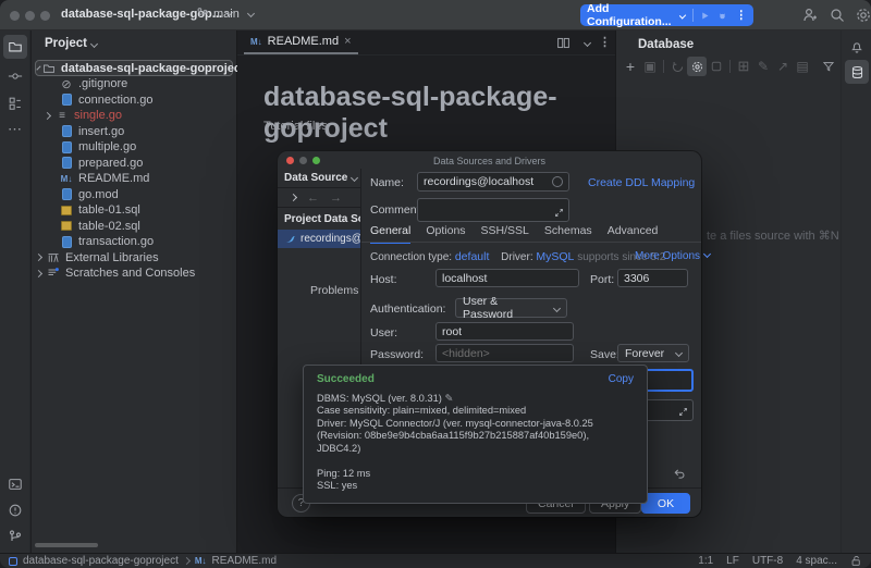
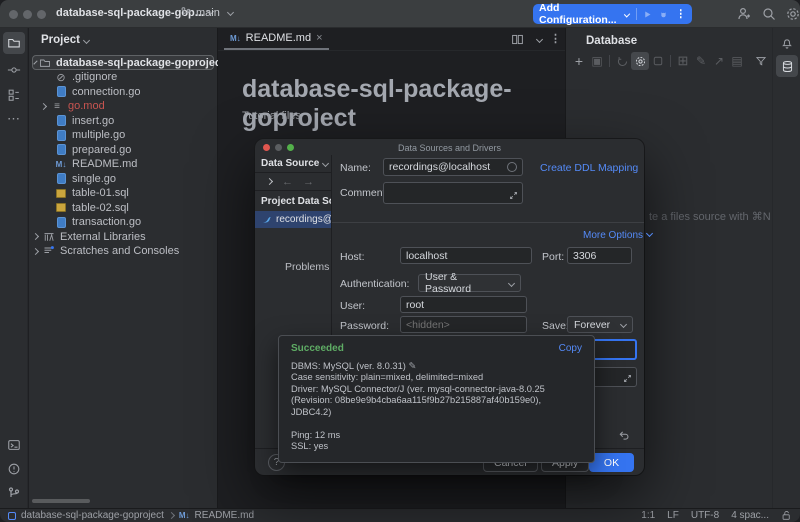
  database-sql-package-gp...
  main
  Add Configuration...
  ⋮
  ⋯
  Project
  database-sql-package-goproje
  ⊘
  .gitignore
  connection.go
  ≡
- single.go
+ go.mod
  insert.go
  multiple.go
  prepared.go
  M↓
  README.md
- go.mod
+ single.go
  table-01.sql
  table-02.sql
  transaction.go
  External Libraries
  Scratches and Consoles
  M↓
  README.md
  ×
  ⋮
  database-sql-package-goproject
  Tutorial files
  Database
  +
  ▣
  ⊞
  ✎
  ↗
  ▤
  te a files source with ⌘N
  database-sql-package-goproject
  M↓
  README.md
  1:1
  LF
  UTF-8
  4 spac...
  Data Sources and Drivers
  Data Source
  ←
  →
  Project Data S
  Problems
  Name:
  recordings@localhost
  Create DDL Mapping
  Commen
- General
- Options
- SSH/SSL
- Schemas
- Advanced
- Connection type: default Driver: MySQL supports since 5.2
  More Options
  Host:
  localhost
  Port:
  3306
  Authentication:
  User & Password
  User:
  root
  Password:
  <hidden>
  Save
  Forever
  ?
  OK
  Succeeded
  Copy
  DBMS: MySQL (ver. 8.0.31) ✎
  Case sensitivity: plain=mixed, delimited=mixed
  Driver: MySQL Connector/J (ver. mysql-connector-java-8.0.25 (Revision: 08be9e9b4cba6aa115f9b27b215887af40b159e0), JDBC4.2)
  Ping: 12 ms
  SSL: yes
